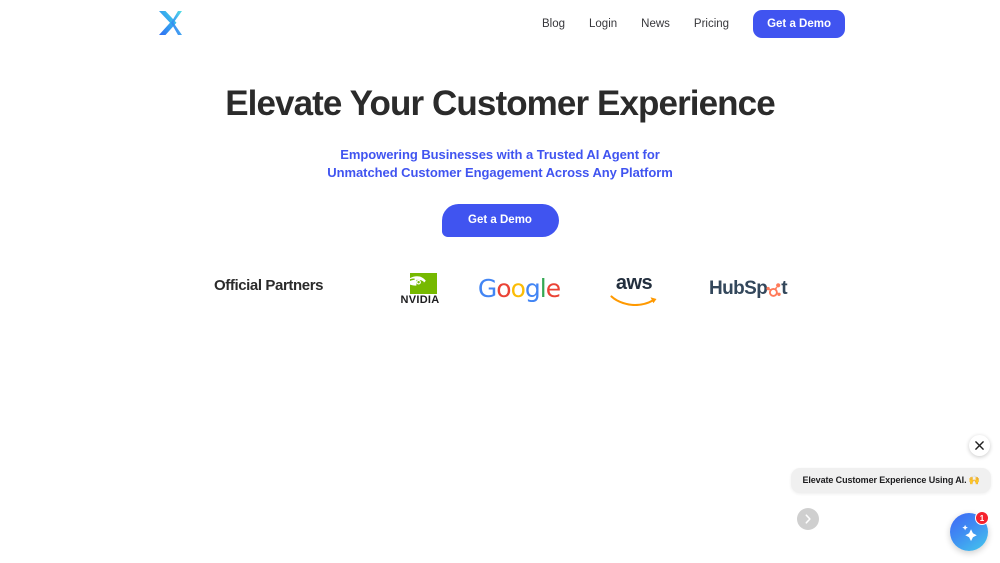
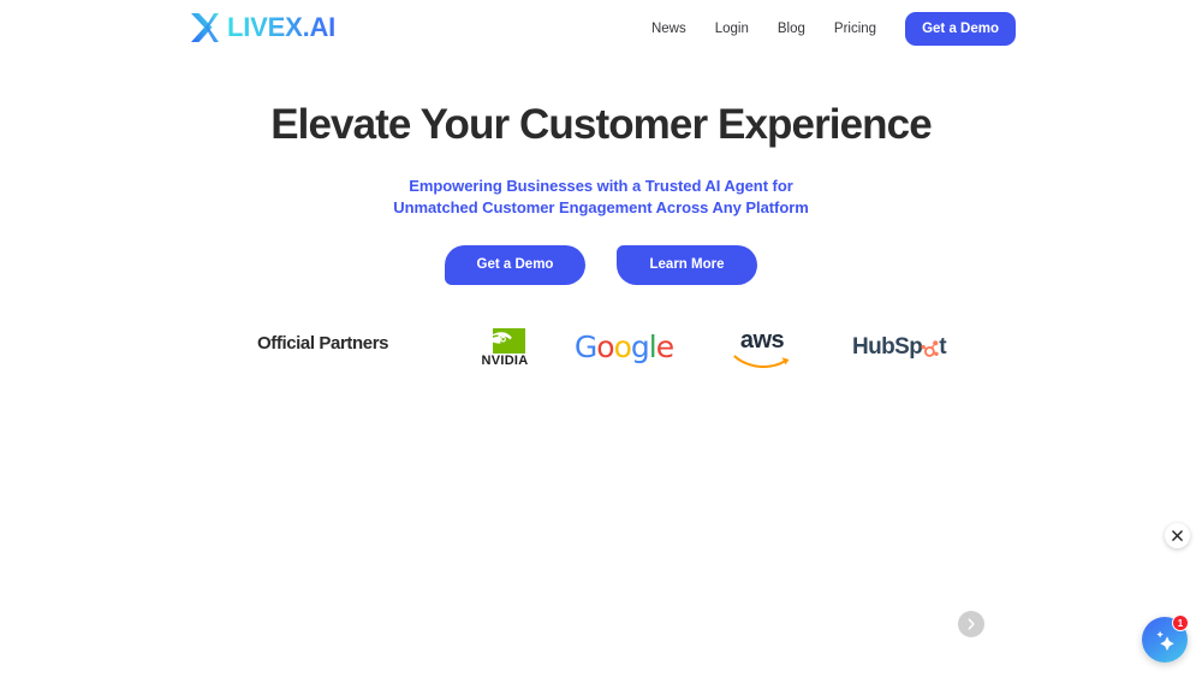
+ LIVEX.AI
- Blog
+ News
  Login
- News
+ Blog
  Pricing
  Get a Demo
  Elevate Your Customer Experience
  Empowering Businesses with a Trusted AI Agent for
  Unmatched Customer Engagement Across Any Platform
  Get a Demo
+ Learn More
  Official Partners
  NVIDIA
  Google
  aws
  HubSp
  t
- Elevate Customer Experience Using AI. 🙌
  1
